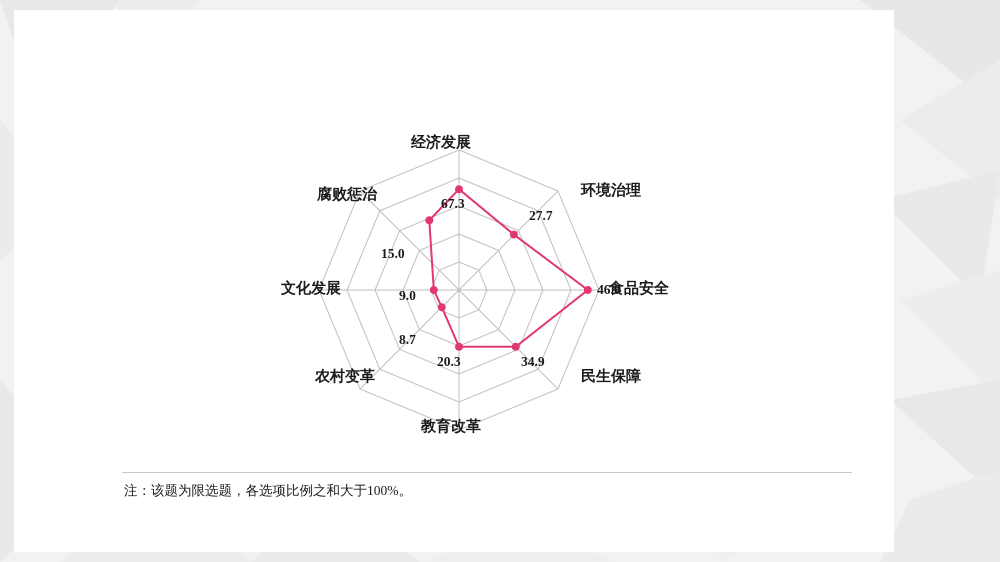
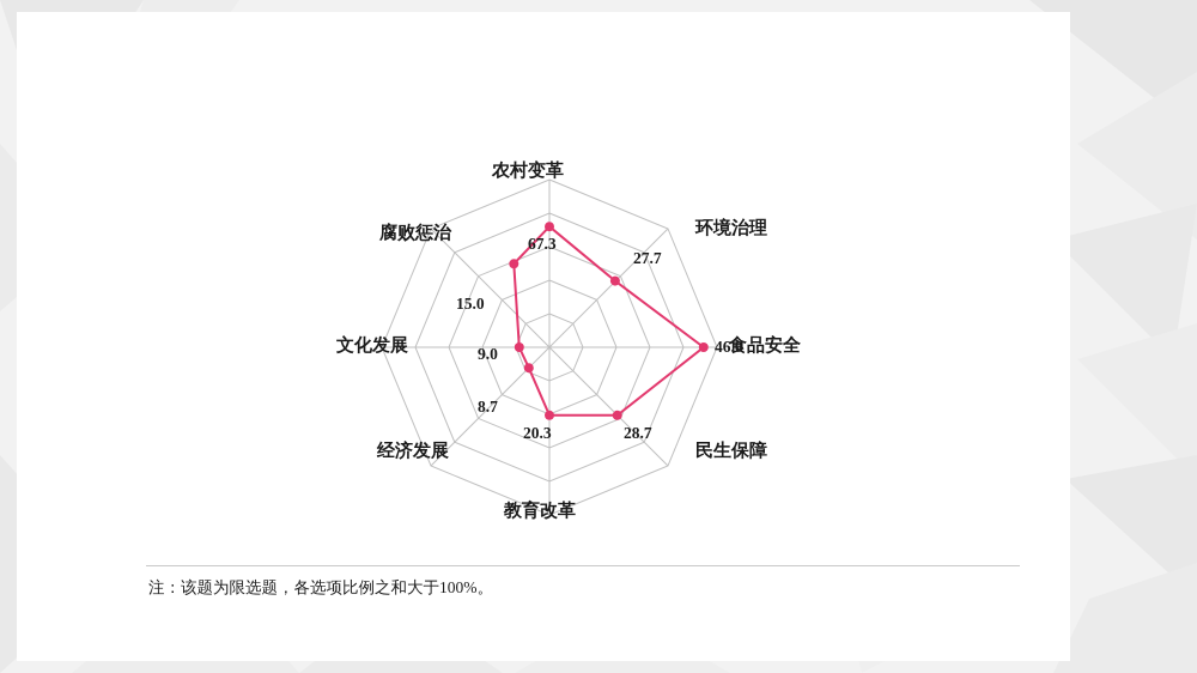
- 经济发展
+ 农村变革
  环境治理
  食品安全
  民生保障
  教育改革
- 农村变革
+ 经济发展
  文化发展
  腐败惩治
  67.3
  27.7
  46.0
- 34.9
+ 28.7
  20.3
  8.7
  9.0
  15.0
  注：该题为限选题，各选项比例之和大于100%。
